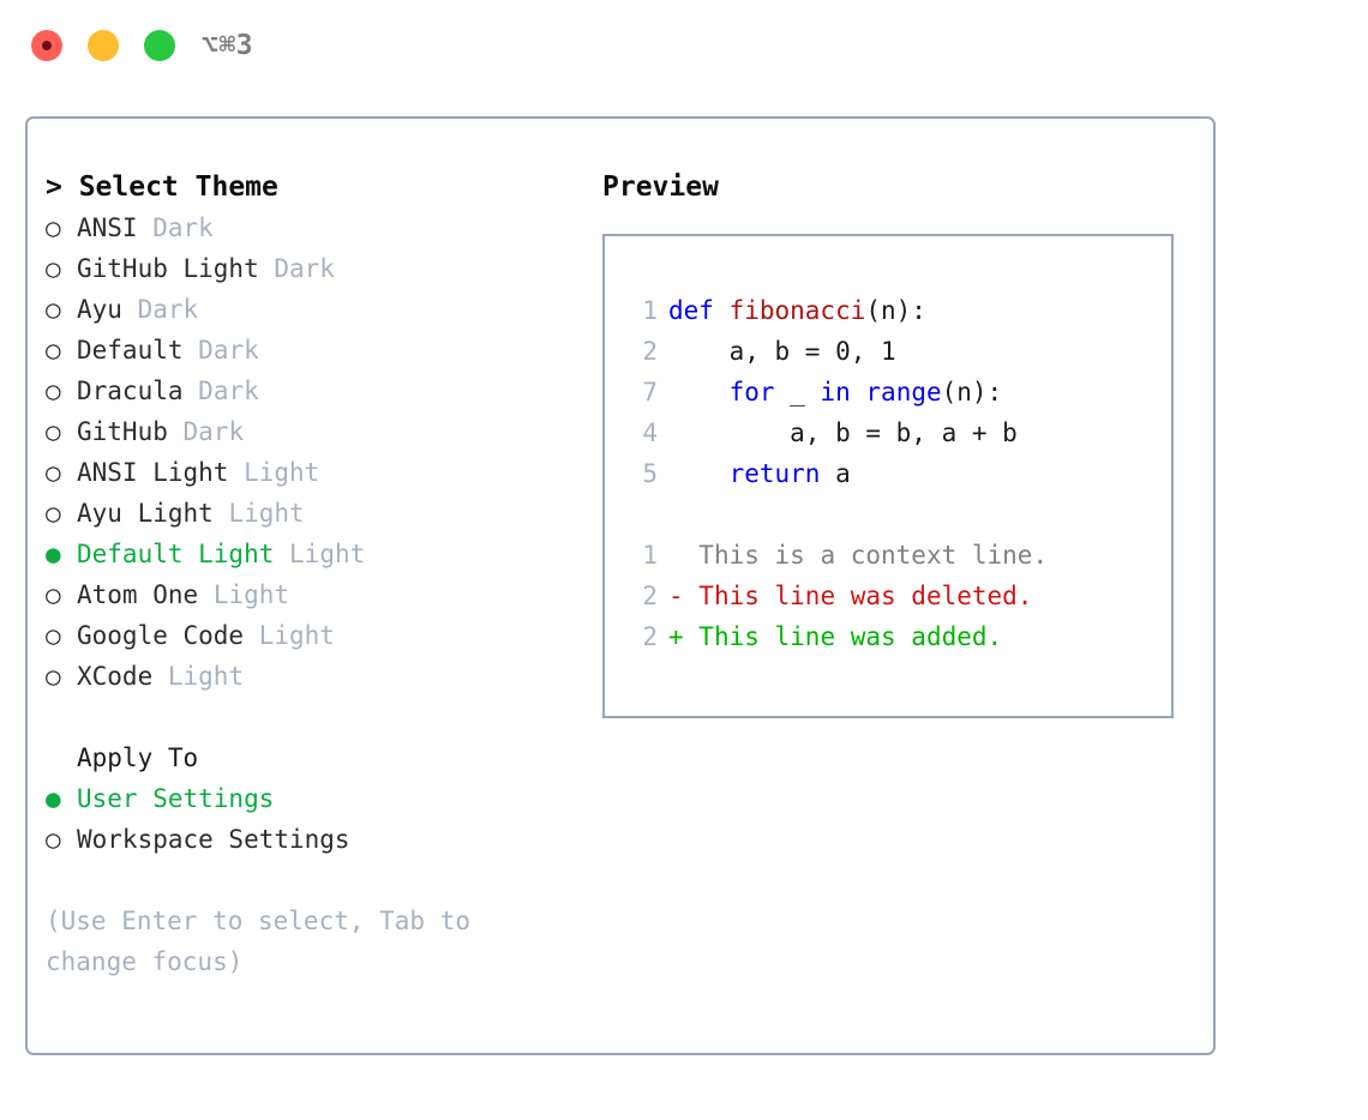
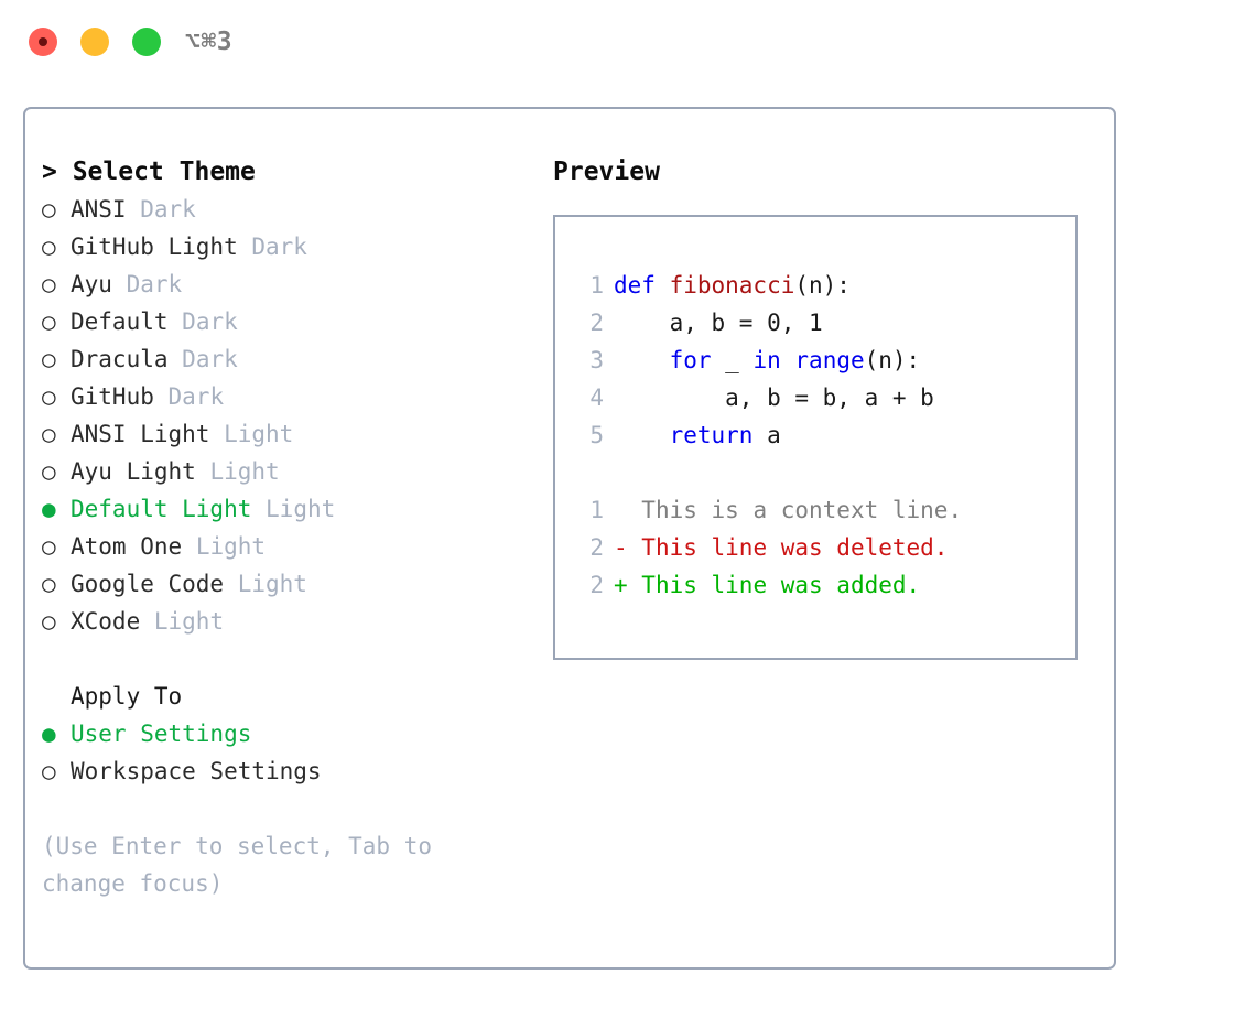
  ⌥⌘3
  > Select Theme
  ○ ANSI Dark
  ○ GitHub Light Dark
  ○ Ayu Dark
  ○ Default Dark
  ○ Dracula Dark
  ○ GitHub Dark
  ○ ANSI Light Light
  ○ Ayu Light Light
  ● Default Light Light
  ○ Atom One Light
  ○ Google Code Light
  ○ XCode Light
  Apply To
  ● User Settings
  ○ Workspace Settings
  (Use Enter to select, Tab to change focus)
  Preview
  1 def fibonacci(n):
  2 a, b = 0, 1
- 7 for _ in range(n):
+ 3 for _ in range(n):
  4 a, b = b, a + b
  5 return a
  1 This is a context line.
  2 - This line was deleted.
  2 + This line was added.
